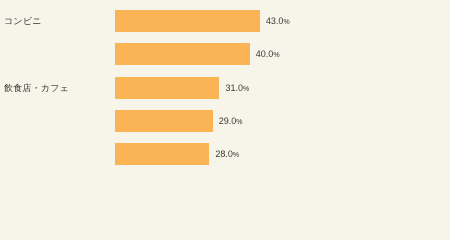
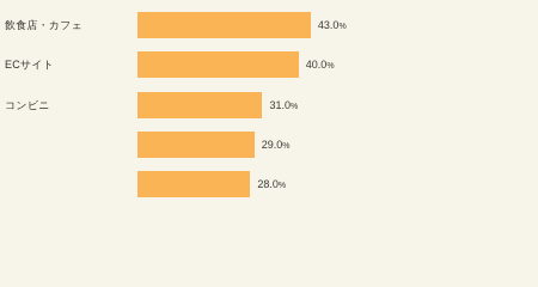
- コンビニ
+ 飲食店・カフェ
  43.0
+ ECサイト
  40.0
- 飲食店・カフェ
+ コンビニ
  31.0
  29.0
  28.0
